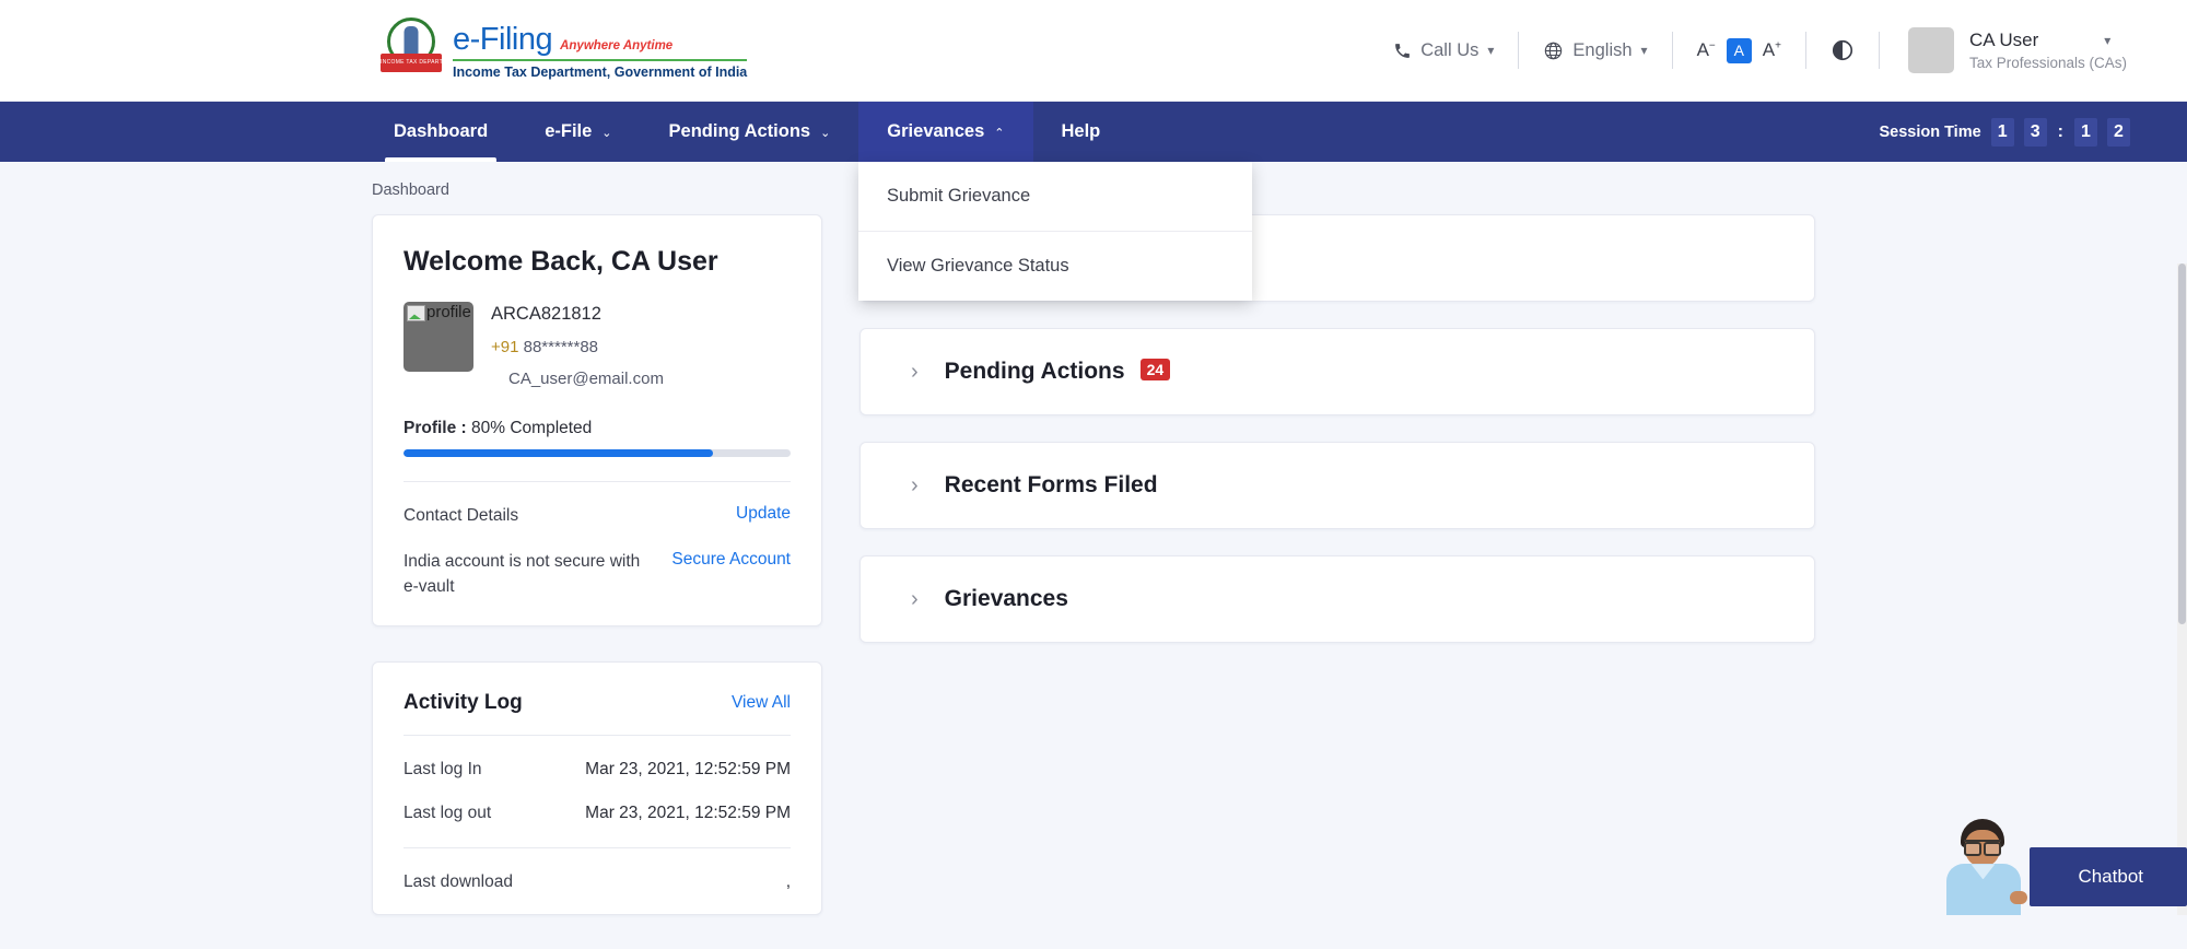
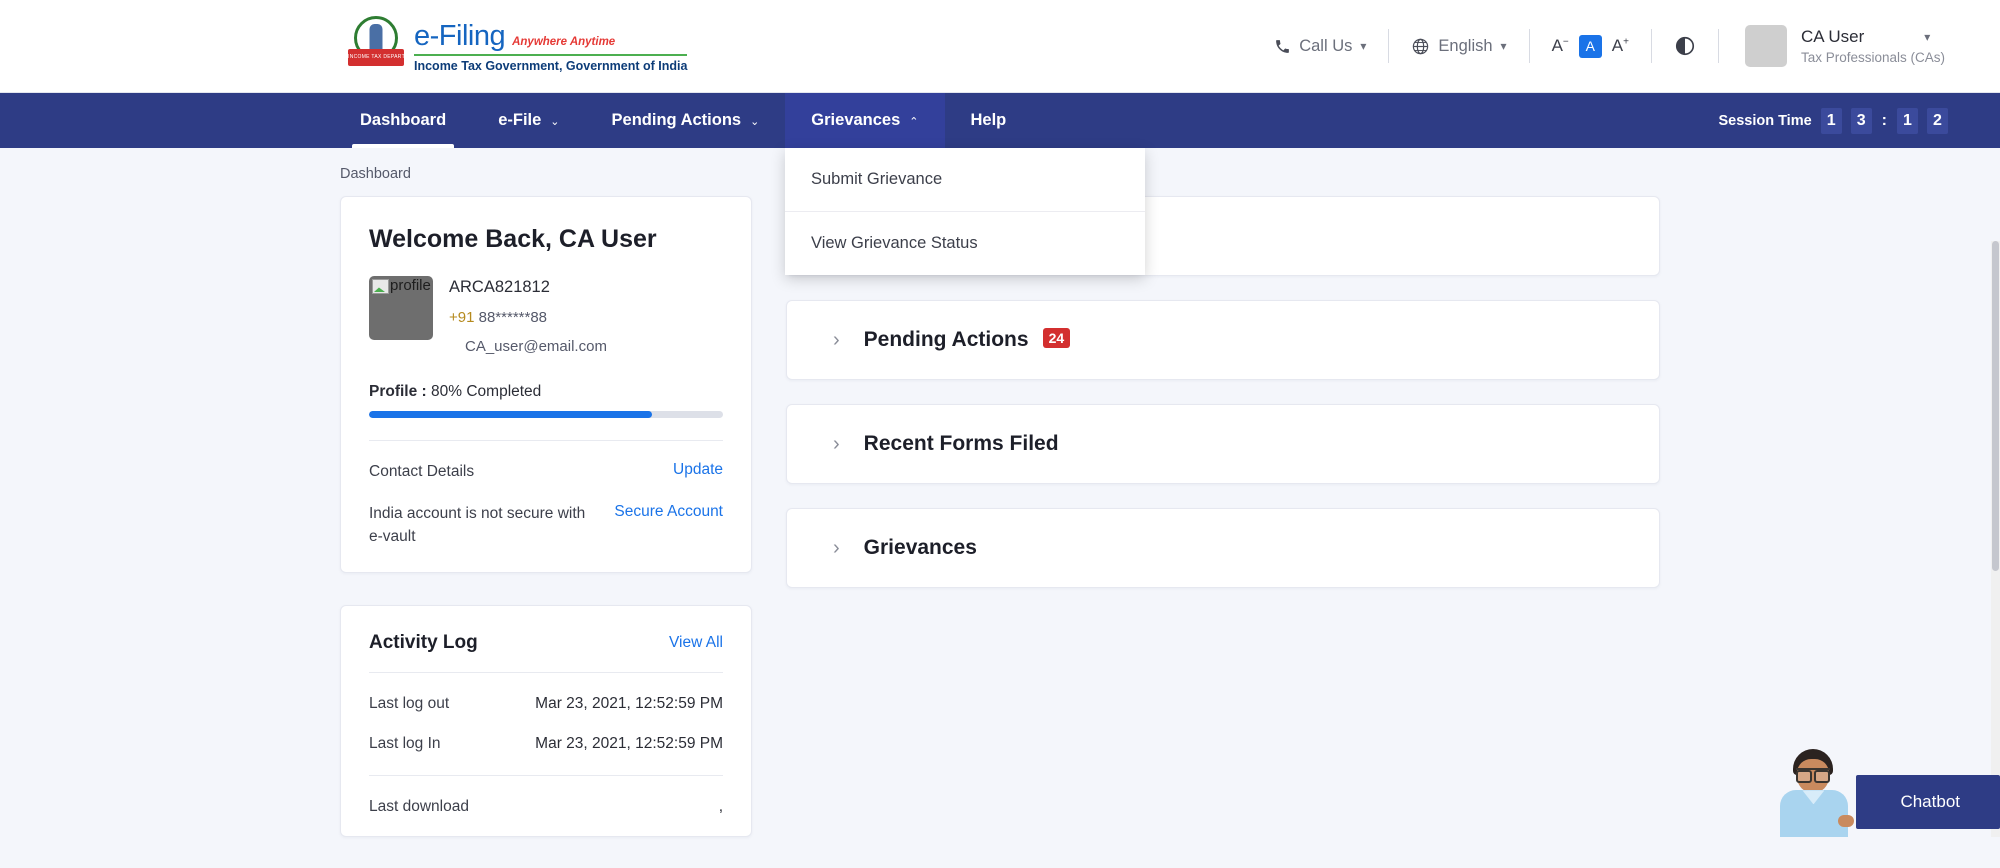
  e-Filing
  Anywhere Anytime
- Income Tax Department, Government of India
+ Income Tax Government, Government of India
  Call Us
  ▾
  English
  ▾
  A−
  A
  A+
  CA User
  ▾
  Tax Professionals (CAs)
  Dashboard
  e-File
  ⌄
  Pending Actions
  ⌄
  Grievances
  ⌃
  Help
  Session Time
  1
  3
  :
  1
  2
  Submit Grievance
  View Grievance Status
  Dashboard
  Welcome Back, CA User
  profile
  ARCA821812
  +91 88******88
  CA_user@email.com
  Profile : 80% Completed
  Contact Details
  Update
  India account is not secure with e-vault
  Secure Account
  Activity Log
  View All
- Last log In
+ Last log out
  Mar 23, 2021, 12:52:59 PM
- Last log out
+ Last log In
  Mar 23, 2021, 12:52:59 PM
  Last download
  ,
  ›
  Pending Actions
  24
  ›
  Recent Forms Filed
  ›
  Grievances
  Chatbot
